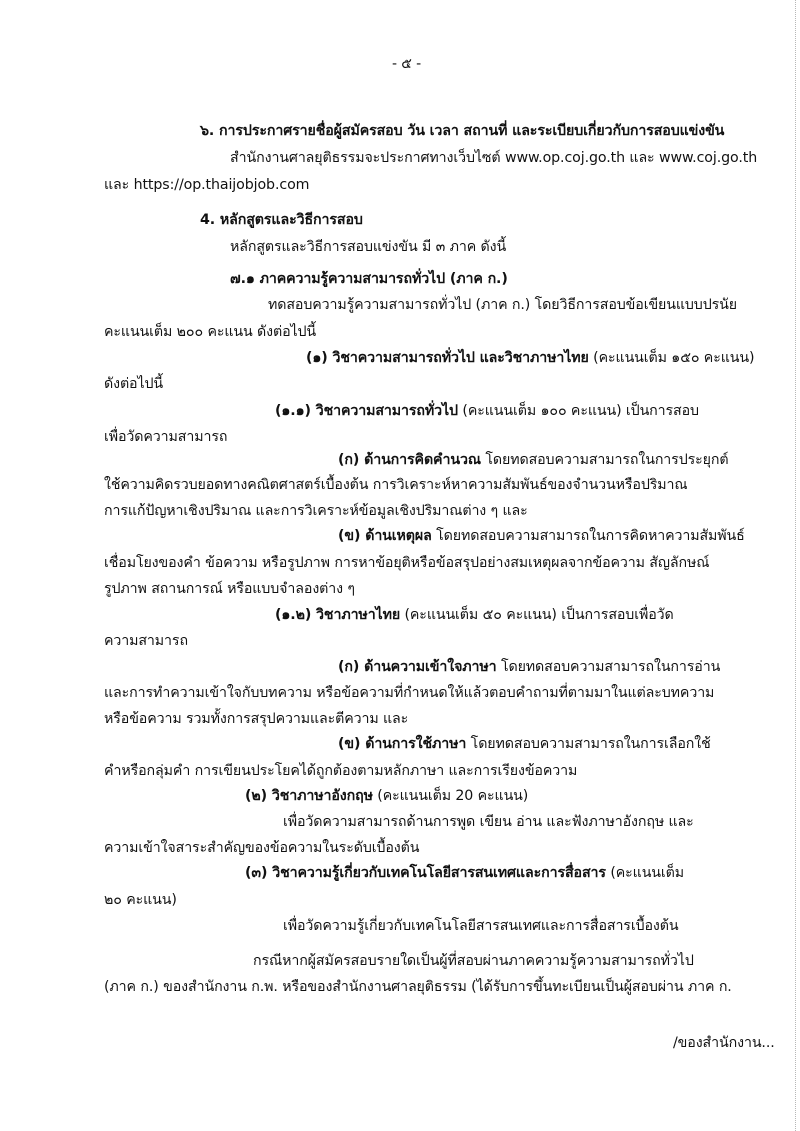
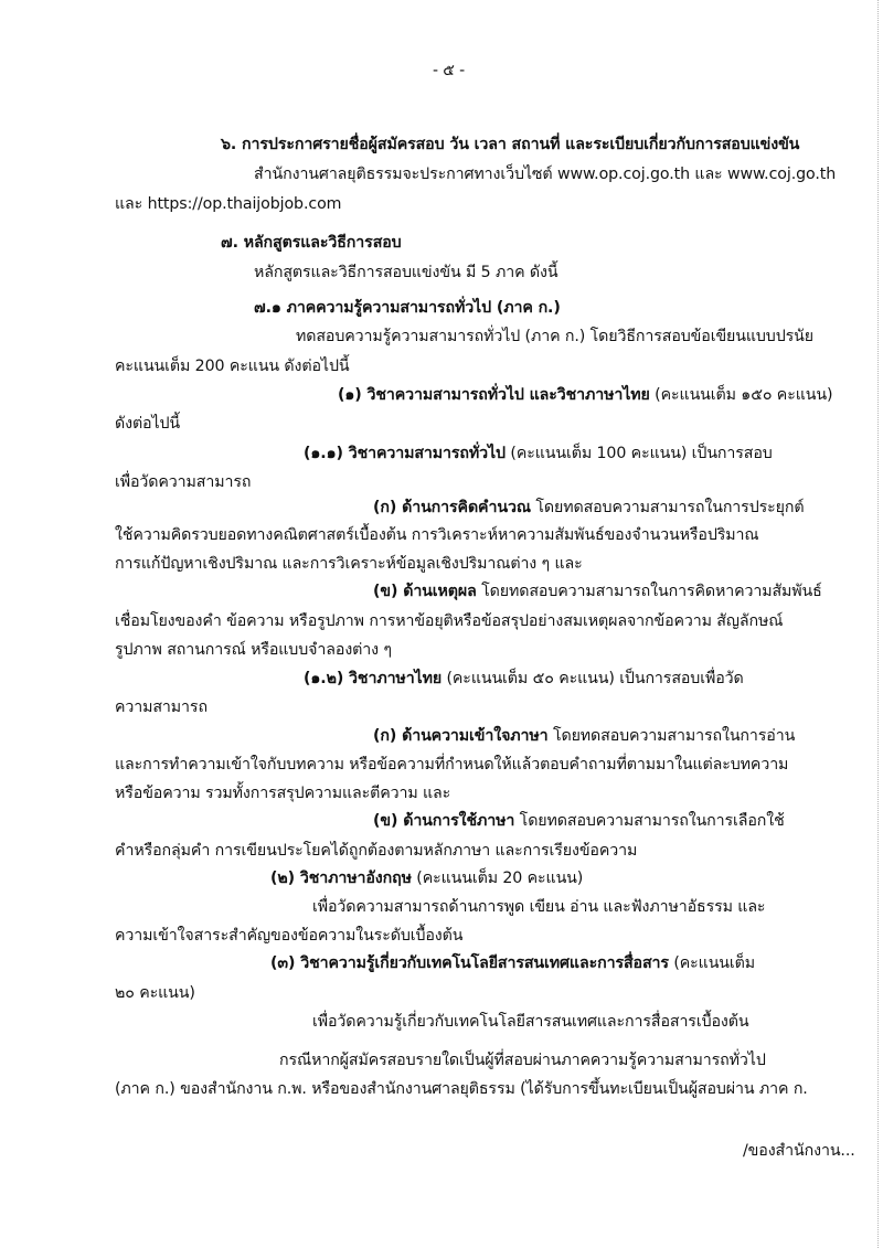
  - ๕ -
  ๖. การประกาศรายชื่อผู้สมัครสอบ วัน เวลา สถานที่ และระเบียบเกี่ยวกับการสอบแข่งขัน
  สำนักงานศาลยุติธรรมจะประกาศทางเว็บไซต์ www.op.coj.go.th และ www.coj.go.th
  และ https://op.thaijobjob.com
- 4. หลักสูตรและวิธีการสอบ
+ ๗. หลักสูตรและวิธีการสอบ
- หลักสูตรและวิธีการสอบแข่งขัน มี ๓ ภาค ดังนี้
+ หลักสูตรและวิธีการสอบแข่งขัน มี 5 ภาค ดังนี้
  ๗.๑ ภาคความรู้ความสามารถทั่วไป (ภาค ก.)
  ทดสอบความรู้ความสามารถทั่วไป (ภาค ก.) โดยวิธีการสอบข้อเขียนแบบปรนัย
- คะแนนเต็ม ๒๐๐ คะแนน ดังต่อไปนี้
+ คะแนนเต็ม 200 คะแนน ดังต่อไปนี้
  (๑) วิชาความสามารถทั่วไป และวิชาภาษาไทย (คะแนนเต็ม ๑๕๐ คะแนน)
  ดังต่อไปนี้
- (๑.๑) วิชาความสามารถทั่วไป (คะแนนเต็ม ๑๐๐ คะแนน) เป็นการสอบ
+ (๑.๑) วิชาความสามารถทั่วไป (คะแนนเต็ม 100 คะแนน) เป็นการสอบ
  เพื่อวัดความสามารถ
  (ก) ด้านการคิดคำนวณ โดยทดสอบความสามารถในการประยุกต์
  ใช้ความคิดรวบยอดทางคณิตศาสตร์เบื้องต้น การวิเคราะห์หาความสัมพันธ์ของจำนวนหรือปริมาณ
  การแก้ปัญหาเชิงปริมาณ และการวิเคราะห์ข้อมูลเชิงปริมาณต่าง ๆ และ
  (ข) ด้านเหตุผล โดยทดสอบความสามารถในการคิดหาความสัมพันธ์
  เชื่อมโยงของคำ ข้อความ หรือรูปภาพ การหาข้อยุติหรือข้อสรุปอย่างสมเหตุผลจากข้อความ สัญลักษณ์
  รูปภาพ สถานการณ์ หรือแบบจำลองต่าง ๆ
  (๑.๒) วิชาภาษาไทย (คะแนนเต็ม ๕๐ คะแนน) เป็นการสอบเพื่อวัด
  ความสามารถ
  (ก) ด้านความเข้าใจภาษา โดยทดสอบความสามารถในการอ่าน
  และการทำความเข้าใจกับบทความ หรือข้อความที่กำหนดให้แล้วตอบคำถามที่ตามมาในแต่ละบทความ
  หรือข้อความ รวมทั้งการสรุปความและตีความ และ
  (ข) ด้านการใช้ภาษา โดยทดสอบความสามารถในการเลือกใช้
  คำหรือกลุ่มคำ การเขียนประโยคได้ถูกต้องตามหลักภาษา และการเรียงข้อความ
  (๒) วิชาภาษาอังกฤษ (คะแนนเต็ม 20 คะแนน)
- เพื่อวัดความสามารถด้านการพูด เขียน อ่าน และฟังภาษาอังกฤษ และ
+ เพื่อวัดความสามารถด้านการพูด เขียน อ่าน และฟังภาษาอัธรรม และ
  ความเข้าใจสาระสำคัญของข้อความในระดับเบื้องต้น
  (๓) วิชาความรู้เกี่ยวกับเทคโนโลยีสารสนเทศและการสื่อสาร (คะแนนเต็ม
  ๒๐ คะแนน)
  เพื่อวัดความรู้เกี่ยวกับเทคโนโลยีสารสนเทศและการสื่อสารเบื้องต้น
  กรณีหากผู้สมัครสอบรายใดเป็นผู้ที่สอบผ่านภาคความรู้ความสามารถทั่วไป
  (ภาค ก.) ของสำนักงาน ก.พ. หรือของสำนักงานศาลยุติธรรม (ได้รับการขึ้นทะเบียนเป็นผู้สอบผ่าน ภาค ก.
  /ของสำนักงาน...
